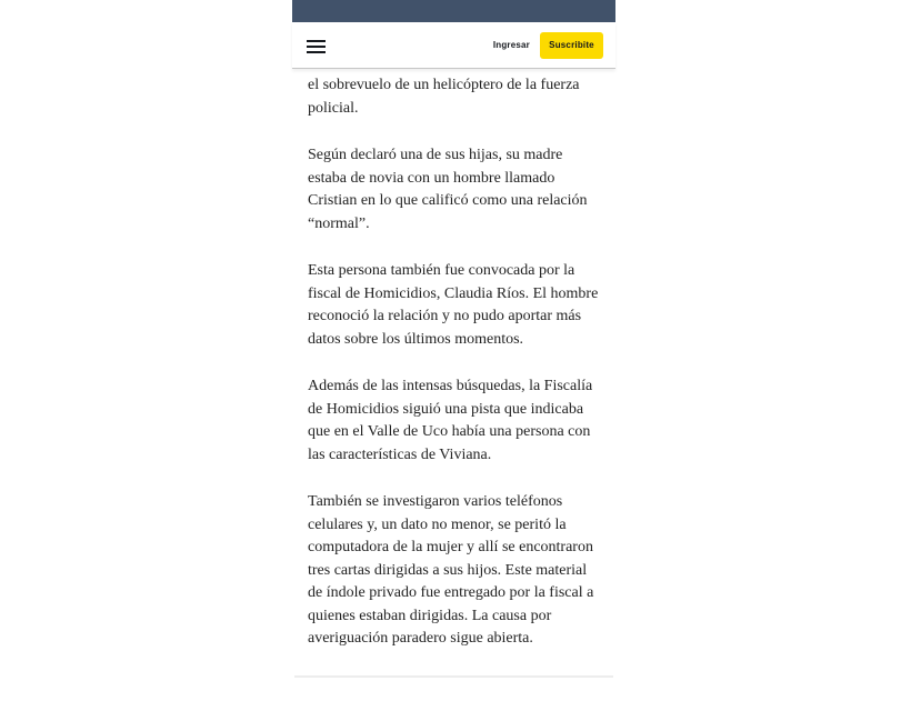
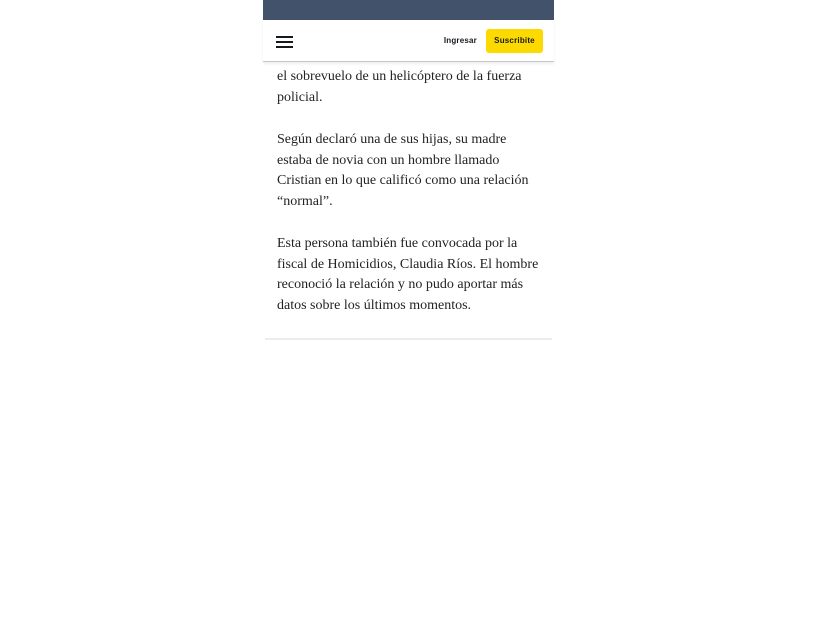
  Ingresar
  Suscribite
  el sobrevuelo de un helicóptero de la fuerza
  policial.
  Según declaró una de sus hijas, su madre
  estaba de novia con un hombre llamado
  Cristian en lo que calificó como una relación
  “normal”.
  Esta persona también fue convocada por la
  fiscal de Homicidios, Claudia Ríos. El hombre
  reconoció la relación y no pudo aportar más
  datos sobre los últimos momentos.
- Además de las intensas búsquedas, la Fiscalía
- de Homicidios siguió una pista que indicaba
- que en el Valle de Uco había una persona con
- las características de Viviana.
- También se investigaron varios teléfonos
- celulares y, un dato no menor, se peritó la
- computadora de la mujer y allí se encontraron
- tres cartas dirigidas a sus hijos. Este material
- de índole privado fue entregado por la fiscal a
- quienes estaban dirigidas. La causa por
- averiguación paradero sigue abierta.
